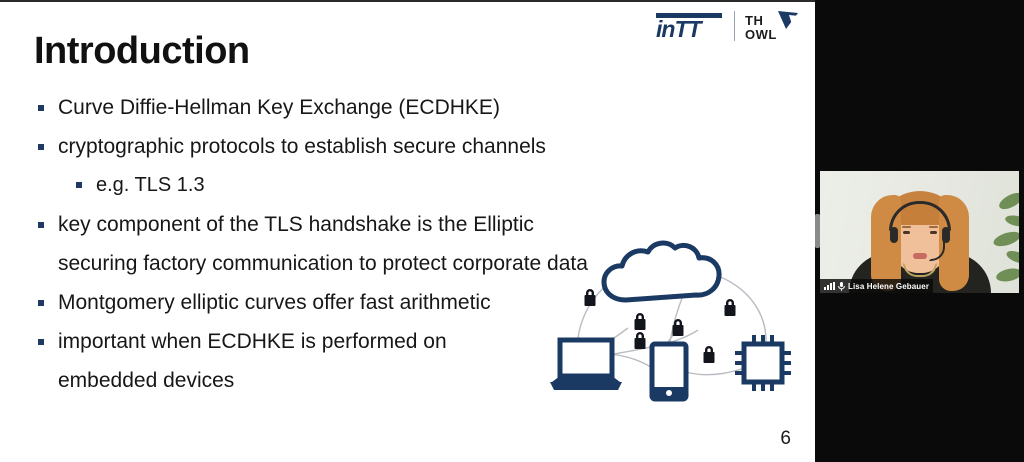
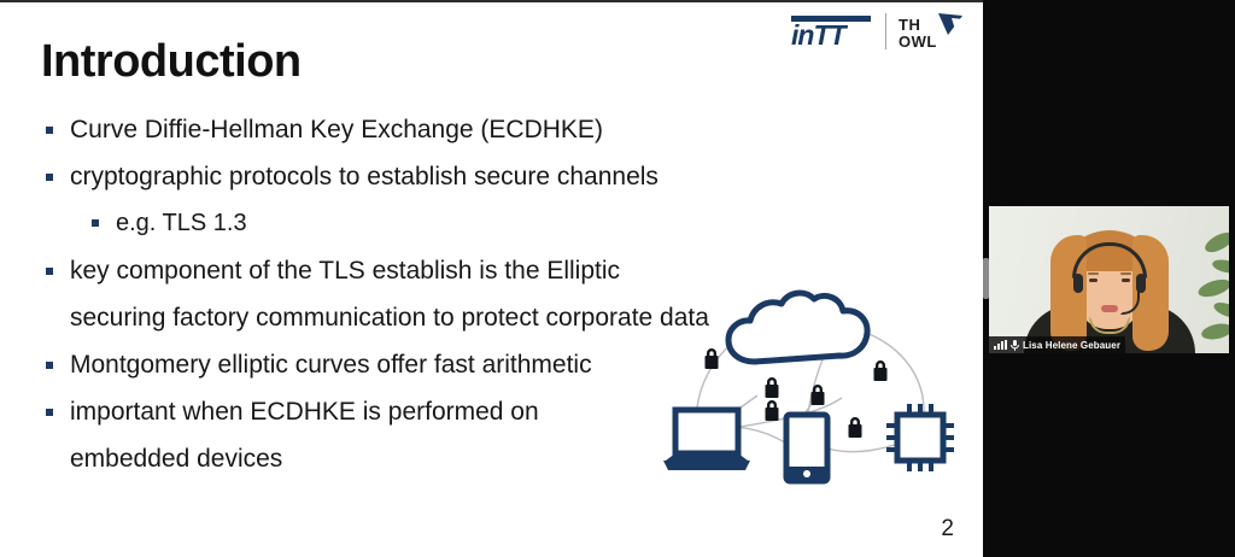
  inTT
  TH
  OWL
  Introduction
  Curve Diffie-Hellman Key Exchange (ECDHKE)
  cryptographic protocols to establish secure channels
  e.g. TLS 1.3
- key component of the TLS handshake is the Elliptic
+ key component of the TLS establish is the Elliptic
  securing factory communication to protect corporate data
  Montgomery elliptic curves offer fast arithmetic
  important when ECDHKE is performed on
  embedded devices
- 6
+ 2
  Lisa Helene Gebauer
